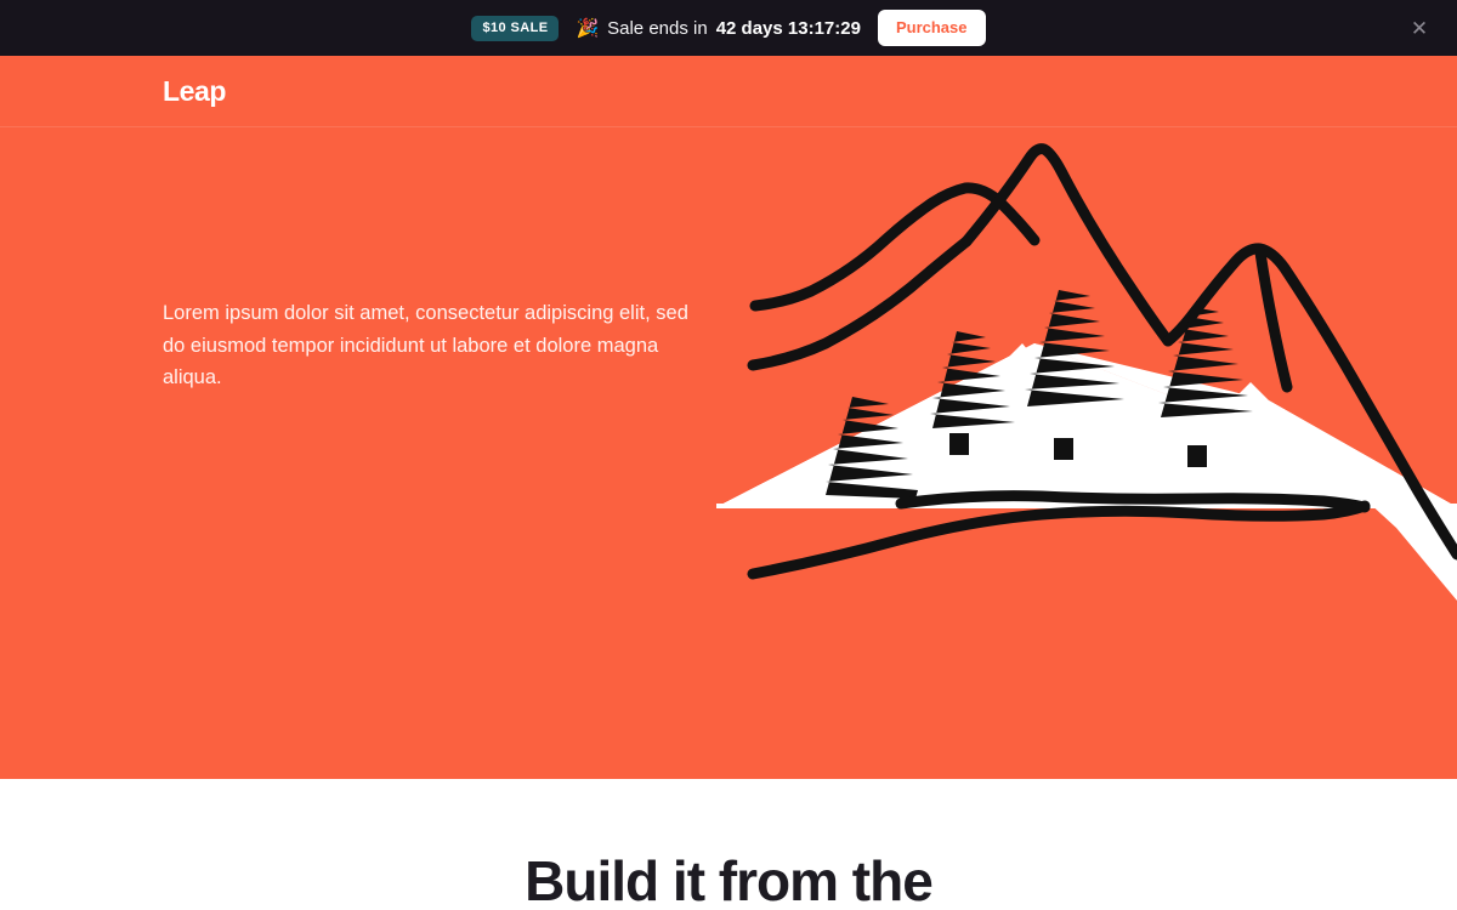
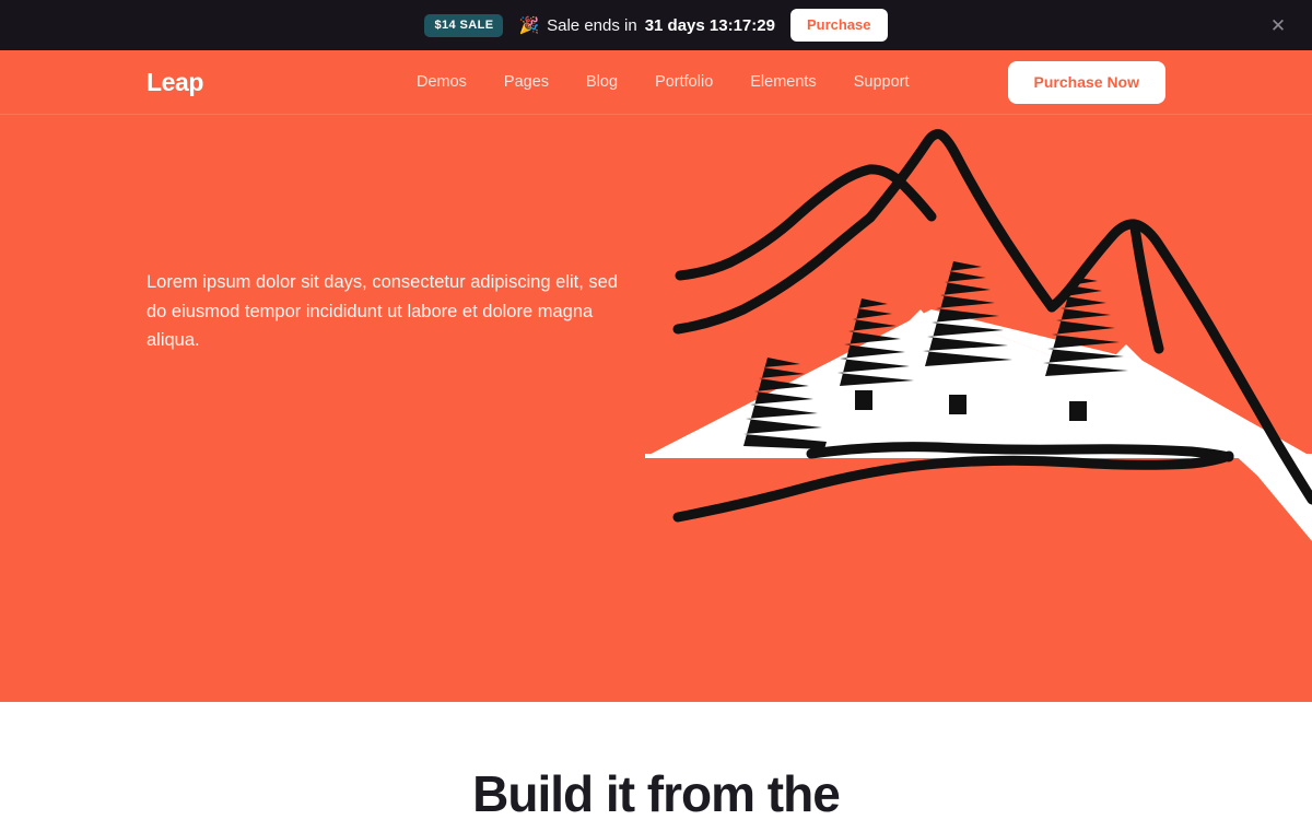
- $10 SALE
+ $14 SALE
  🎉
  Sale ends in
- 42 days 13:17:29
+ 31 days 13:17:29
  Purchase
  ✕
  Leap
+ Demos
+ Pages
+ Blog
+ Portfolio
+ Elements
+ Support
+ Purchase Now
- Lorem ipsum dolor sit amet, consectetur adipiscing elit, sed do eiusmod tempor incididunt ut labore et dolore magna aliqua.
+ Lorem ipsum dolor sit days, consectetur adipiscing elit, sed do eiusmod tempor incididunt ut labore et dolore magna aliqua.
  Build it from the
